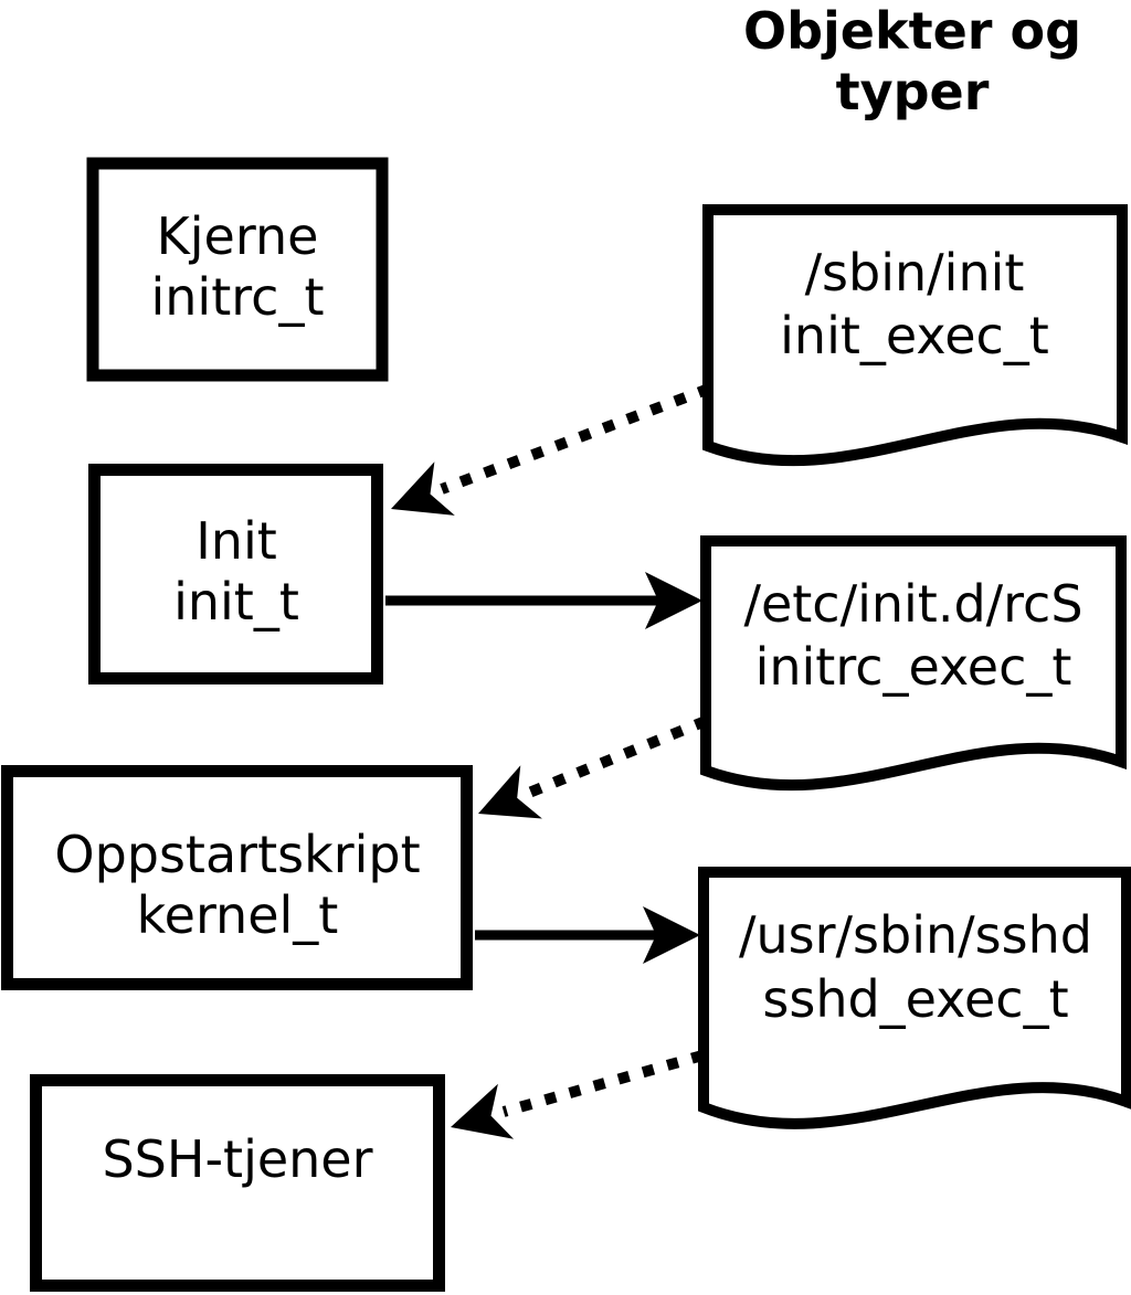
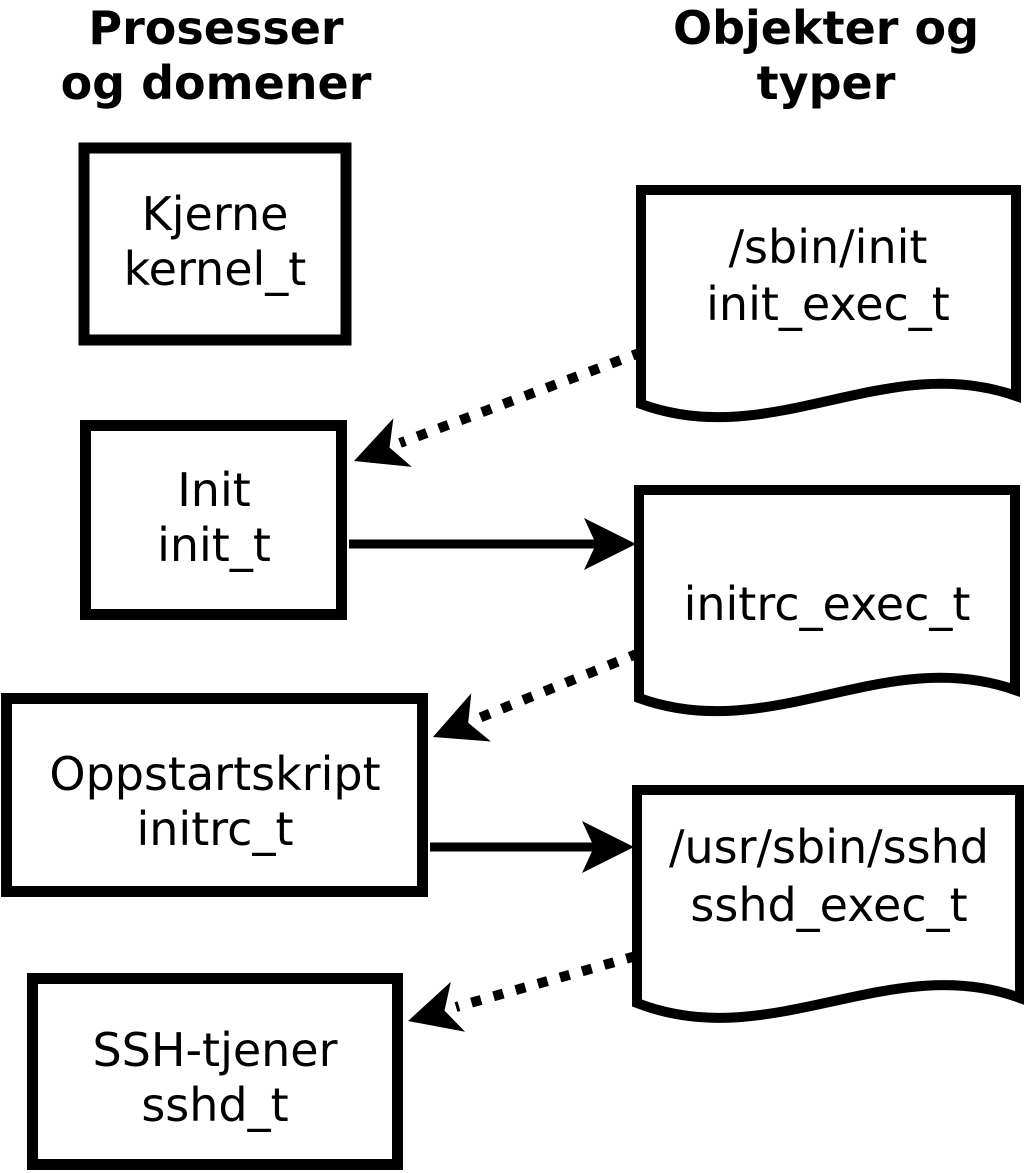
+ Prosesser
+ og domener
  Objekter og
  typer
  Kjerne
- initrc_t
+ kernel_t
  Init
  init_t
  Oppstartskript
- kernel_t
+ initrc_t
  SSH-tjener
+ sshd_t
  /sbin/init
  init_exec_t
- /etc/init.d/rcS
  initrc_exec_t
  /usr/sbin/sshd
  sshd_exec_t
